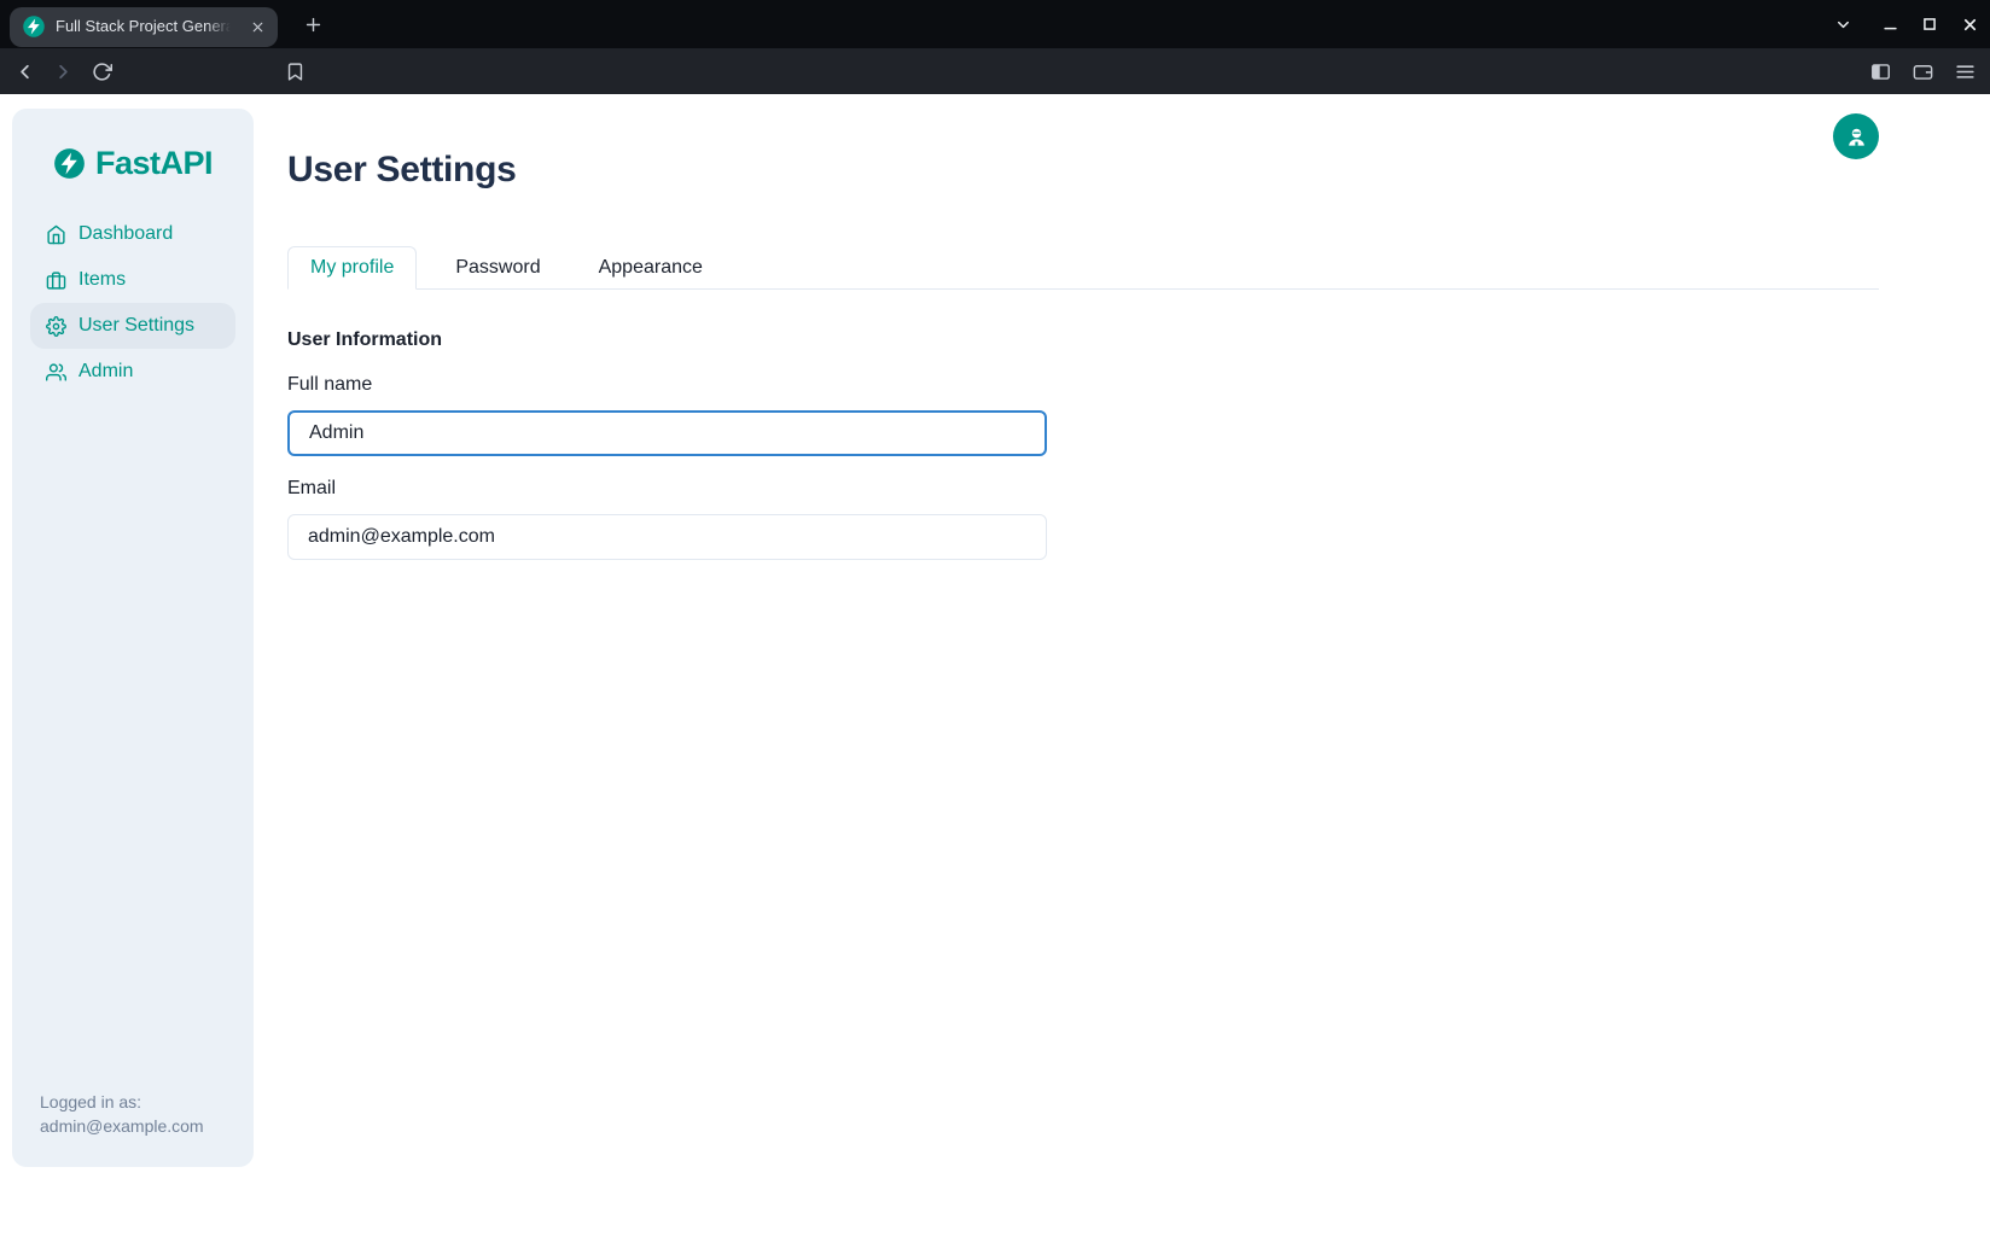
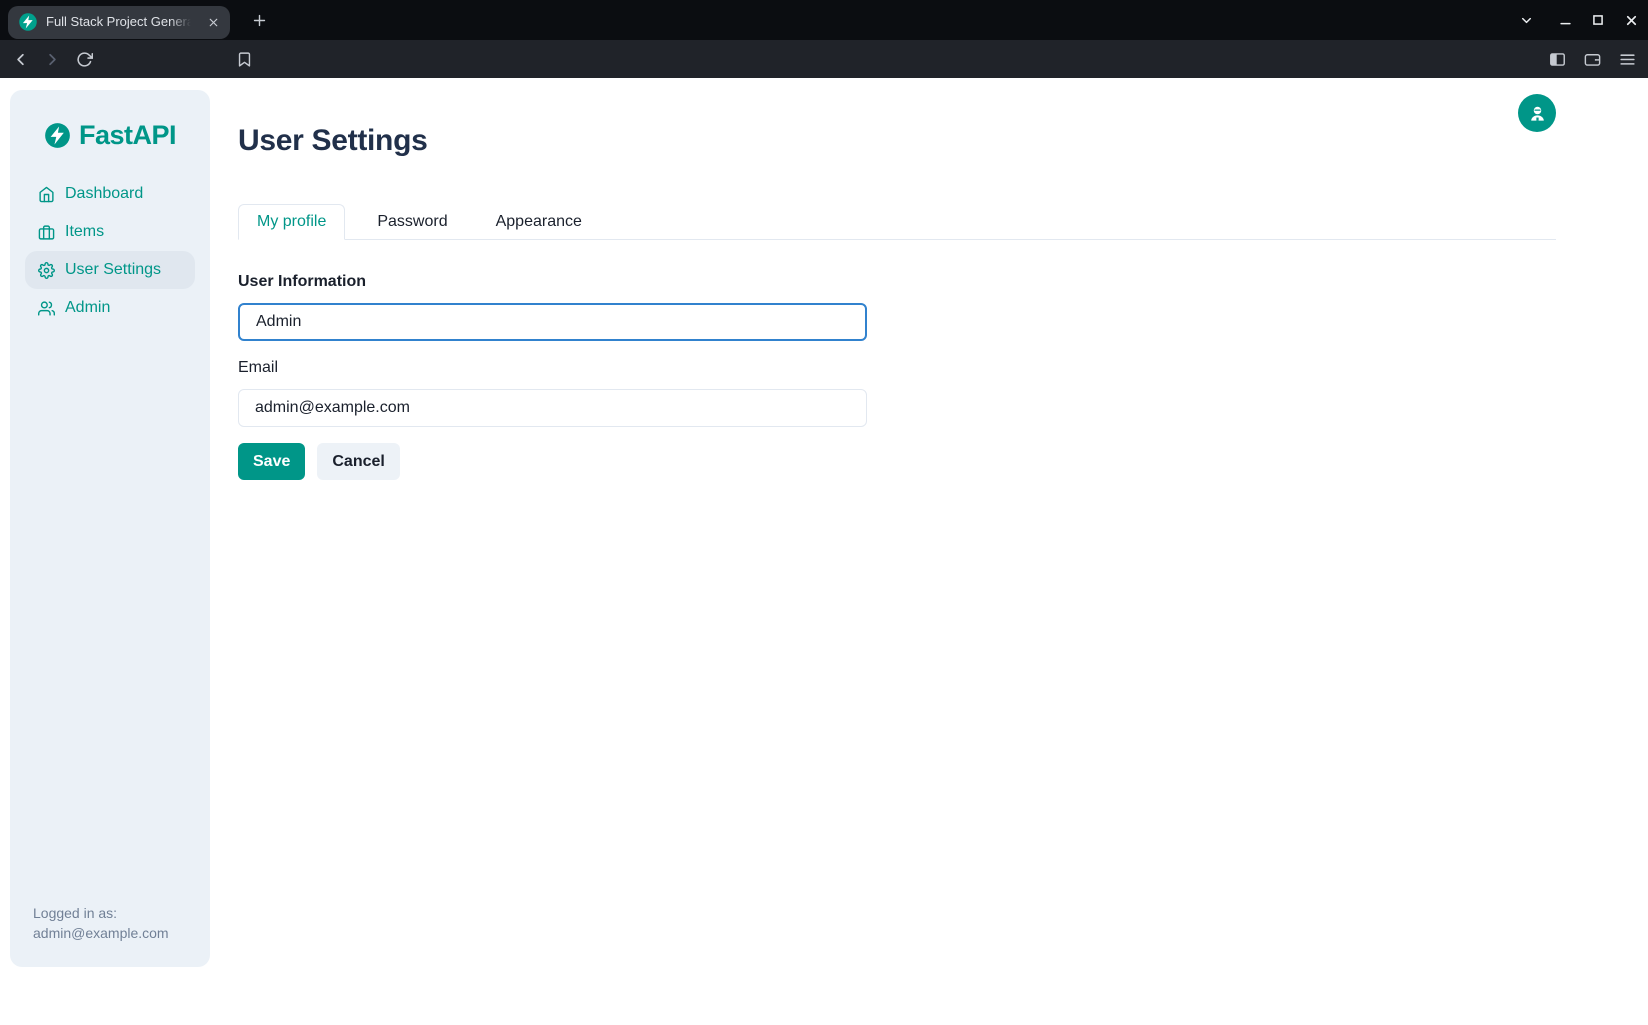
  Full Stack Project Ge
  FastAPI
  Dashboard
  Items
  User Settings
  Admin
  Logged in as:
  admin@example.com
  User Settings
  My profile
  Password
  Appearance
  User Information
- Full name
  Admin
  Email
  admin@example.com
+ Save
+ Cancel
